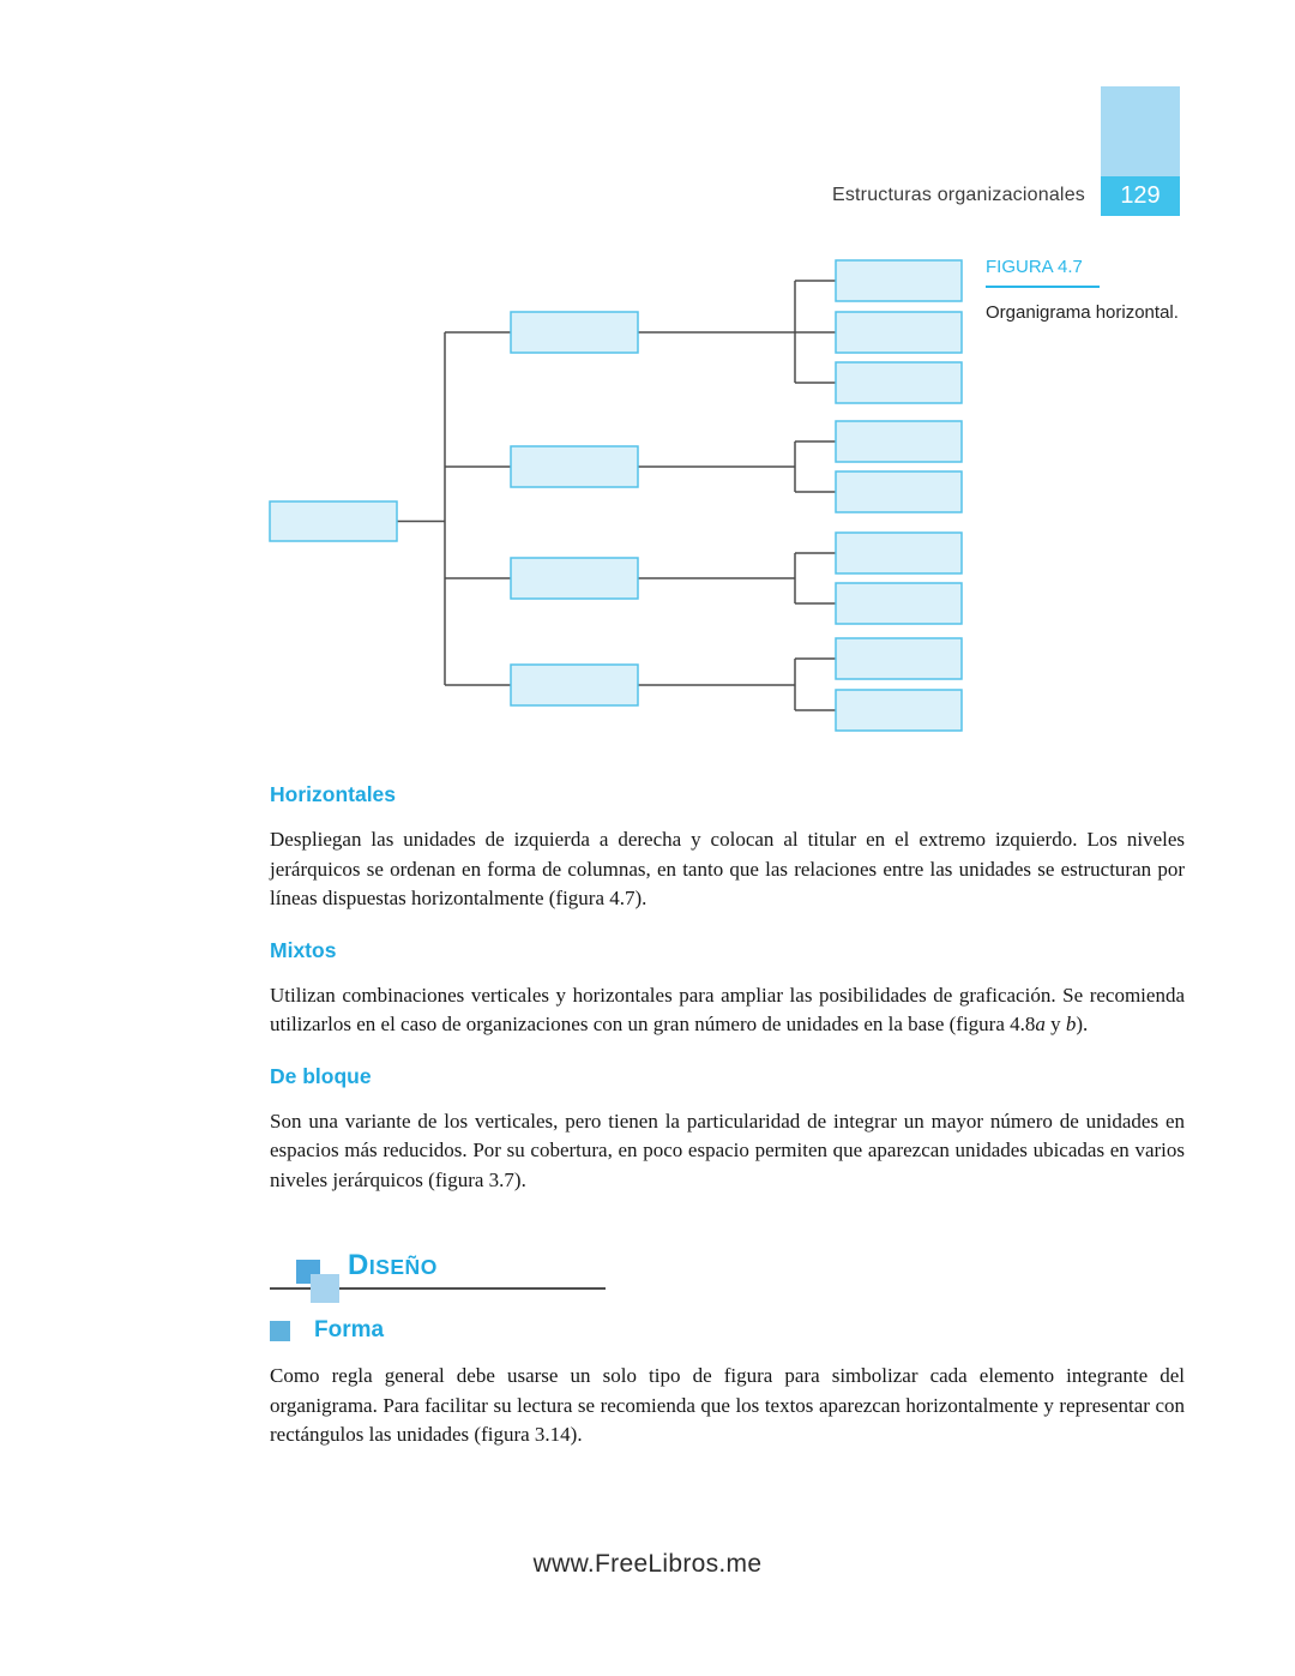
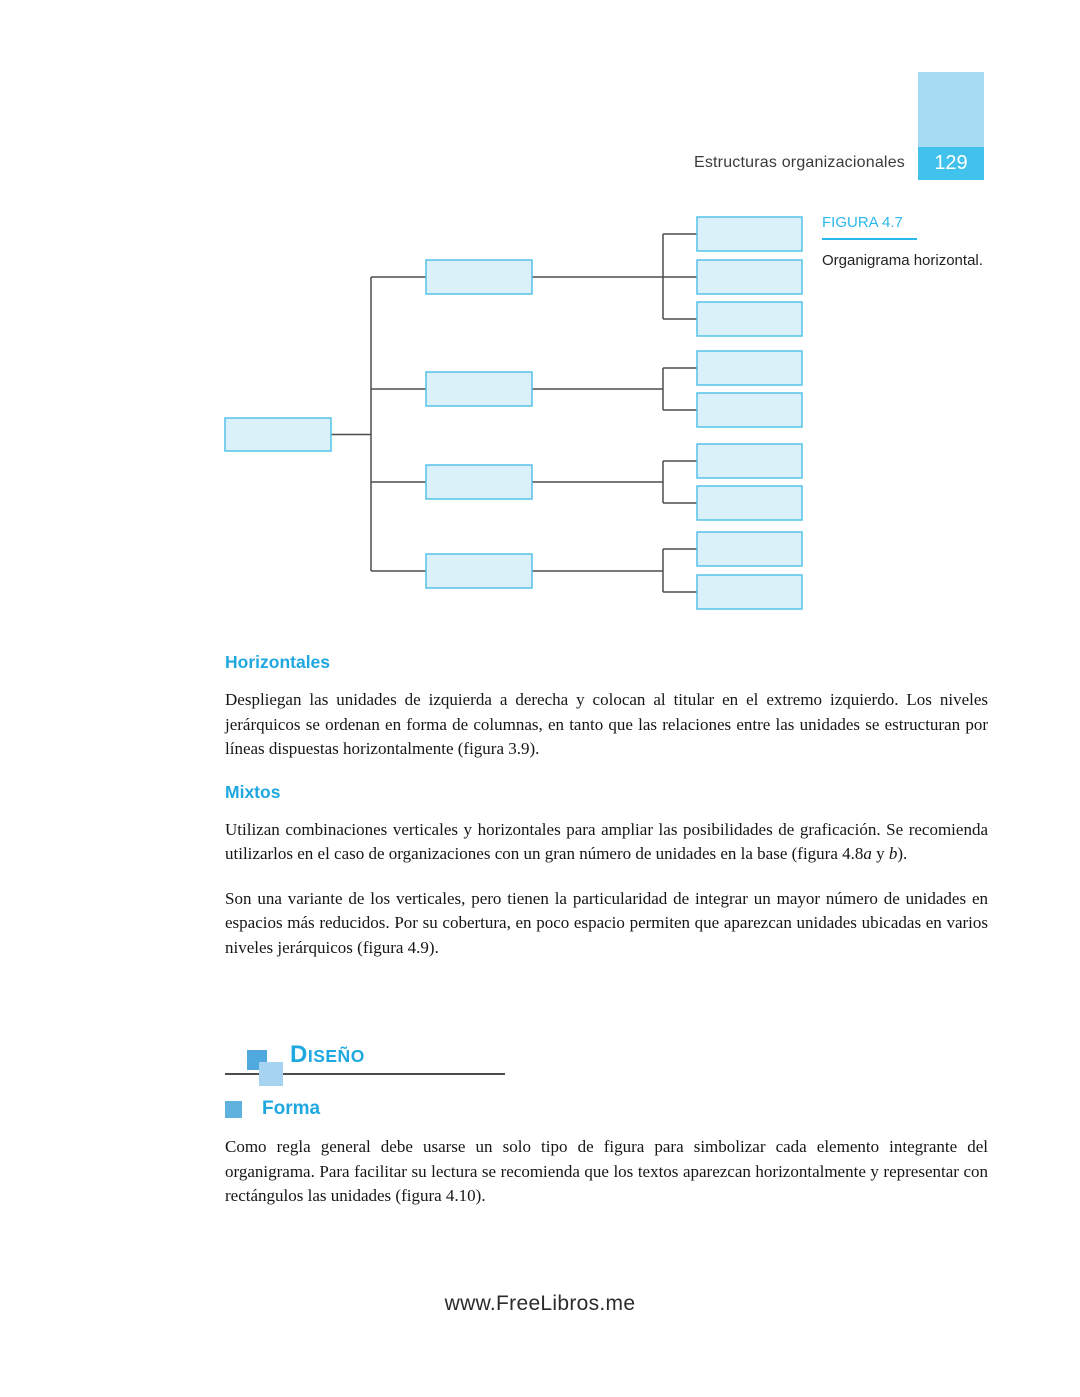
  Estructuras organizacionales
  129
  FIGURA 4.7
  Organigrama horizontal.
  Horizontales
- Despliegan las unidades de izquierda a derecha y colocan al titular en el extremo izquierdo. Los niveles jerárquicos se ordenan en forma de columnas, en tanto que las relaciones entre las unidades se estructuran por líneas dispuestas horizontalmente (figura 4.7).
+ Despliegan las unidades de izquierda a derecha y colocan al titular en el extremo izquierdo. Los niveles jerárquicos se ordenan en forma de columnas, en tanto que las relaciones entre las unidades se estructuran por líneas dispuestas horizontalmente (figura 3.9).
  Mixtos
  Utilizan combinaciones verticales y horizontales para ampliar las posibilidades de graficación. Se recomienda utilizarlos en el caso de organizaciones con un gran número de unidades en la base (figura 4.8a y b).
- De bloque
- Son una variante de los verticales, pero tienen la particularidad de integrar un mayor número de unidades en espacios más reducidos. Por su cobertura, en poco espacio permiten que aparezcan unidades ubicadas en varios niveles jerárquicos (figura 3.7).
+ Son una variante de los verticales, pero tienen la particularidad de integrar un mayor número de unidades en espacios más reducidos. Por su cobertura, en poco espacio permiten que aparezcan unidades ubicadas en varios niveles jerárquicos (figura 4.9).
  DISEÑO
  Forma
- Como regla general debe usarse un solo tipo de figura para simbolizar cada elemento integrante del organigrama. Para facilitar su lectura se recomienda que los textos aparezcan horizontalmente y representar con rectángulos las unidades (figura 3.14).
+ Como regla general debe usarse un solo tipo de figura para simbolizar cada elemento integrante del organigrama. Para facilitar su lectura se recomienda que los textos aparezcan horizontalmente y representar con rectángulos las unidades (figura 4.10).
  www.FreeLibros.me
